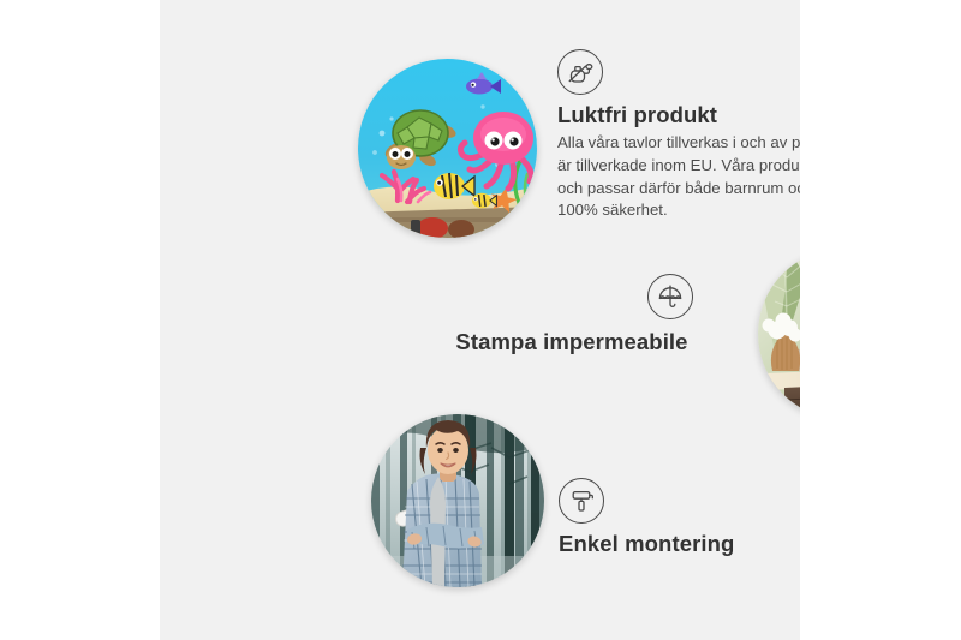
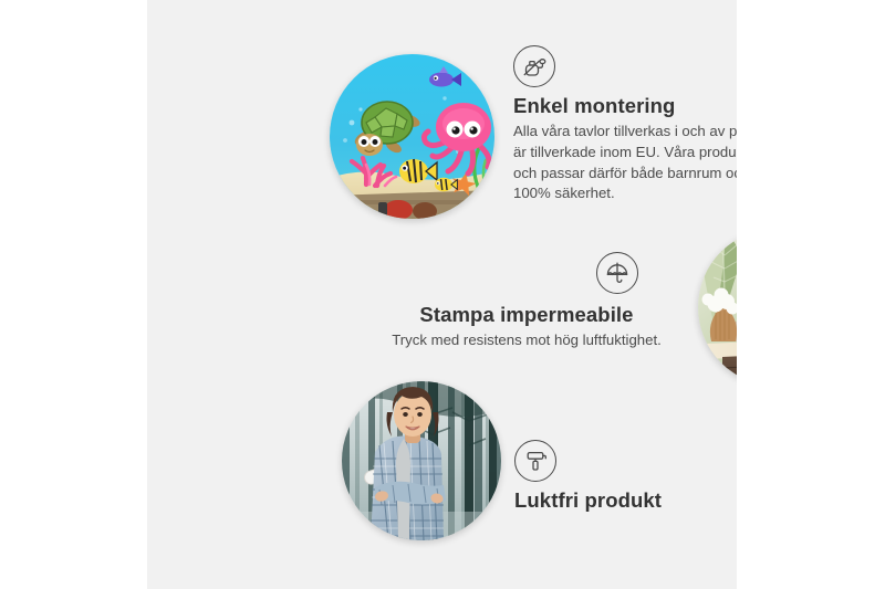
- Luktfri produkt
+ Enkel montering
  Alla våra tavlor tillverkas i och av p är tillverkade inom EU. Våra produ och passar därför både barnrum o 100% säkerhet.
  Stampa impermeabile
+ Tryck med resistens mot hög luftfuktighet.
- Enkel montering
+ Luktfri produkt
